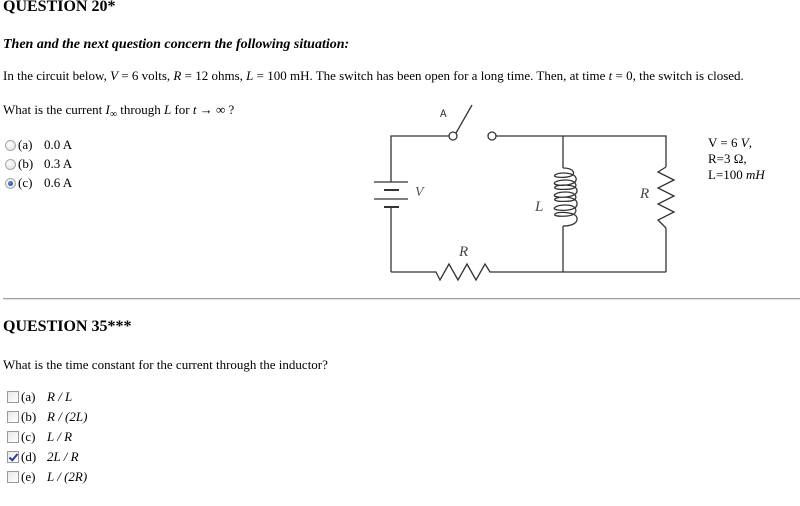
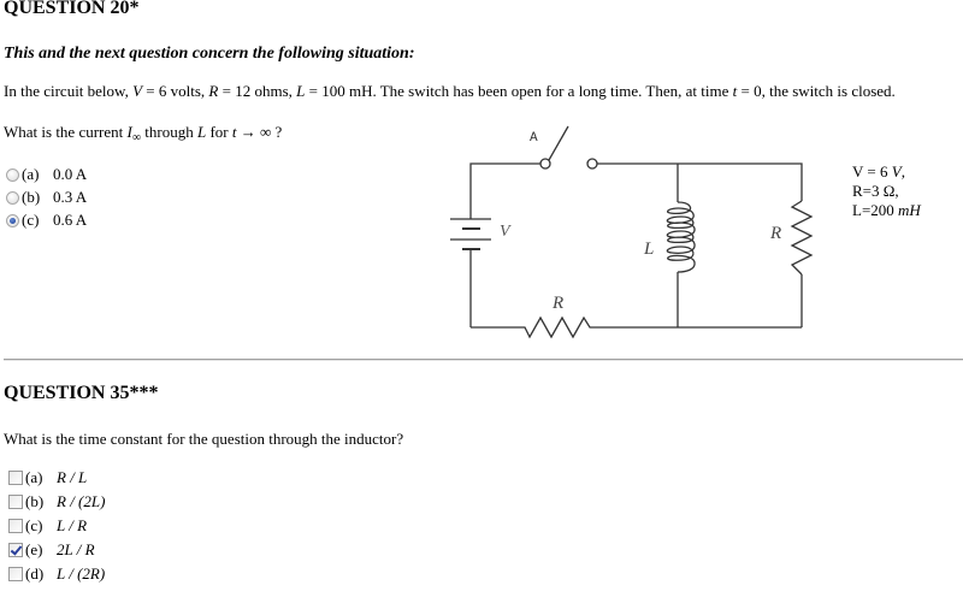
  QUESTION 20*
- Then and the next question concern the following situation:
+ This and the next question concern the following situation:
  In the circuit below, V = 6 volts, R = 12 ohms, L = 100 mH. The switch has been open for a long time. Then, at time t = 0, the switch is closed.
  What is the current I∞ through L for t → ∞ ?
  (a)
  0.0 A
  (b)
  0.3 A
  (c)
  0.6 A
  A
  V
  L
  R
  R
  V = 6 V,
  R=3 Ω,
- L=100 mH
+ L=200 mH
  QUESTION 35***
- What is the time constant for the current through the inductor?
+ What is the time constant for the question through the inductor?
  (a)
  R / L
  (b)
  R / (2L)
  (c)
  L / R
- (d)
+ (e)
  2L / R
- (e)
+ (d)
  L / (2R)
